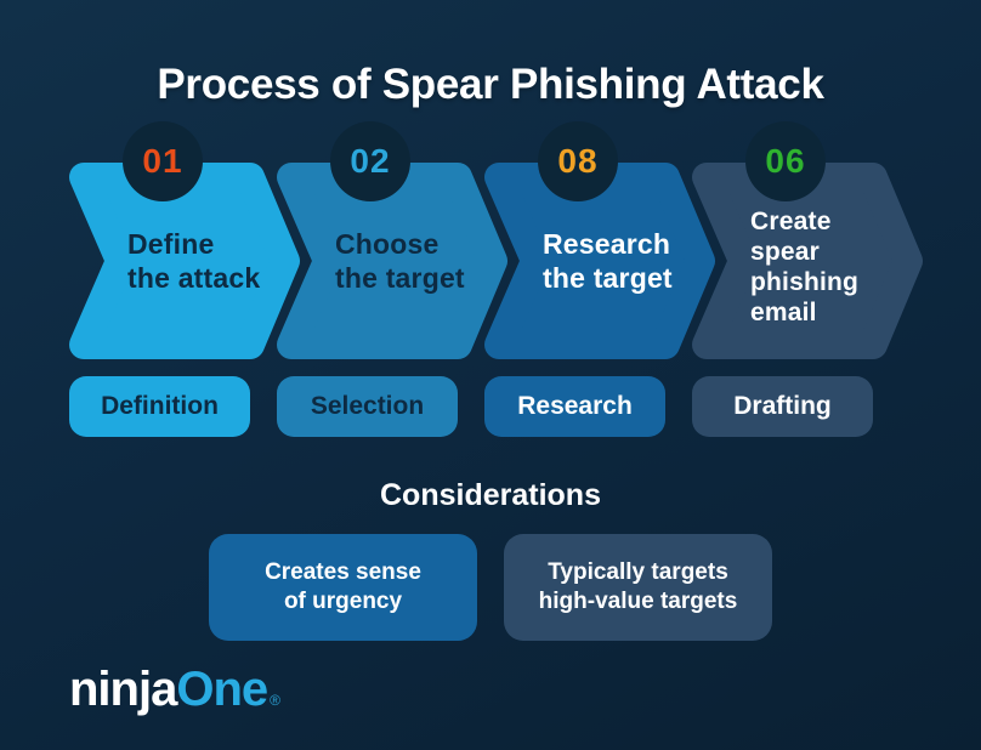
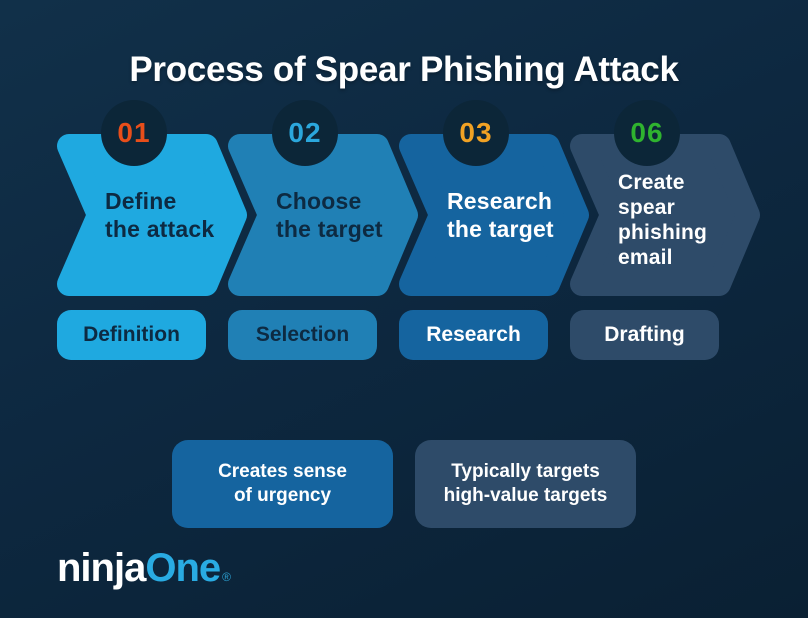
  Process of Spear Phishing Attack
  Define
  the attack
  01
  Definition
  Choose
  the target
  02
  Selection
  Research
  the target
- 08
+ 03
  Research
  Create
  spear
  phishing
  email
  06
  Drafting
- Considerations
  Creates sense
  of urgency
  Typically targets
  high-value targets
  ninjaOne ®
